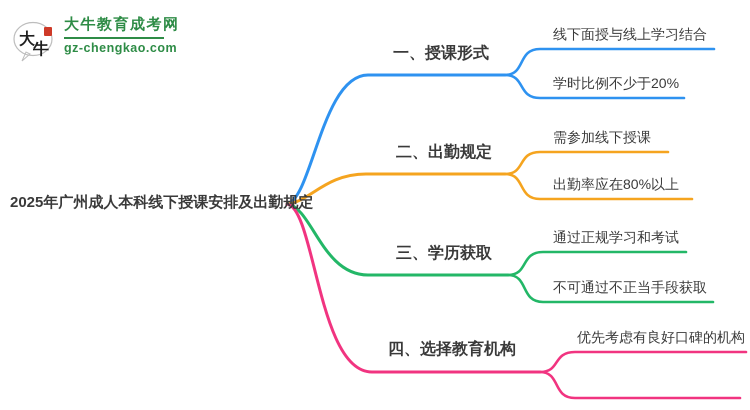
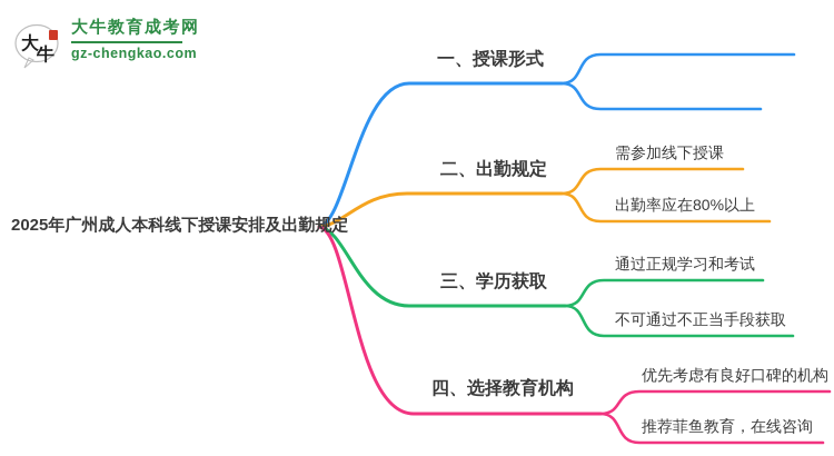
  大
  牛
  大牛教育成考网
  gz-chengkao.com
  2025年广州成人本科线下授课安排及出勤规定
  一、授课形式
  二、出勤规定
  三、学历获取
  四、选择教育机构
- 线下面授与线上学习结合
- 学时比例不少于20%
  需参加线下授课
  出勤率应在80%以上
  通过正规学习和考试
  不可通过不正当手段获取
  优先考虑有良好口碑的机构
+ 推荐菲鱼教育，在线咨询
